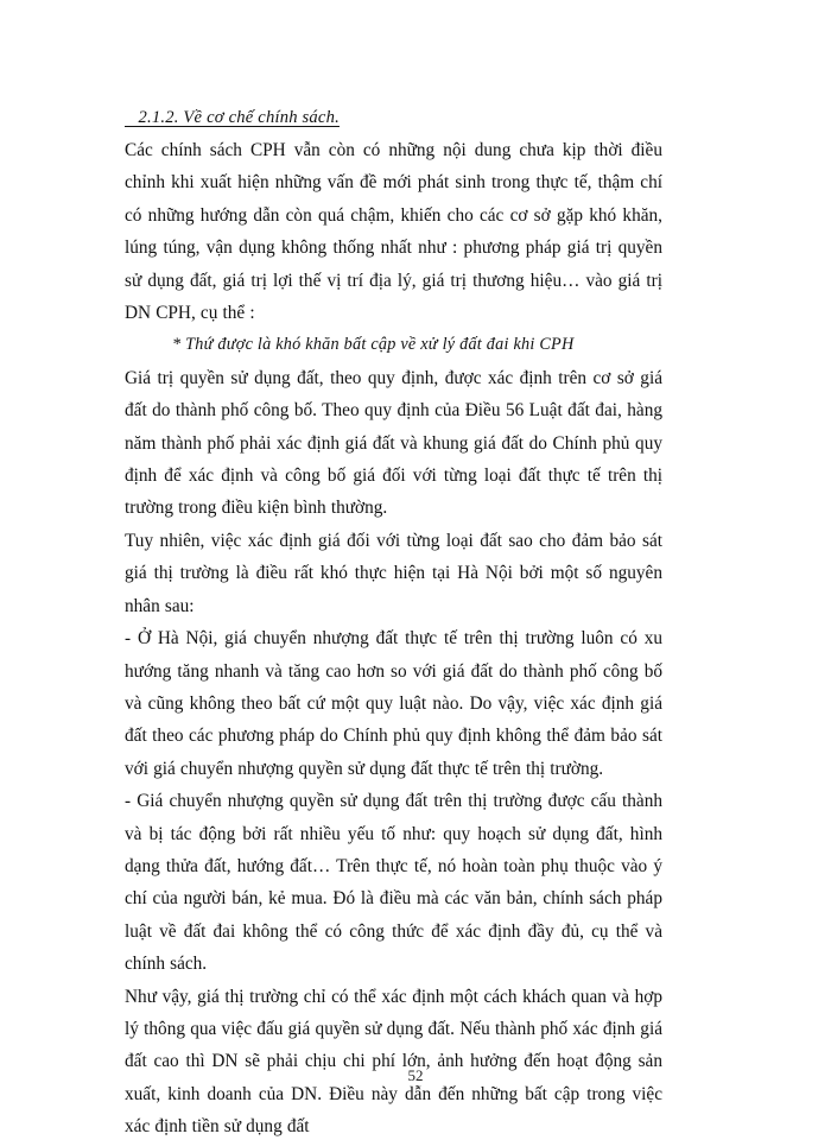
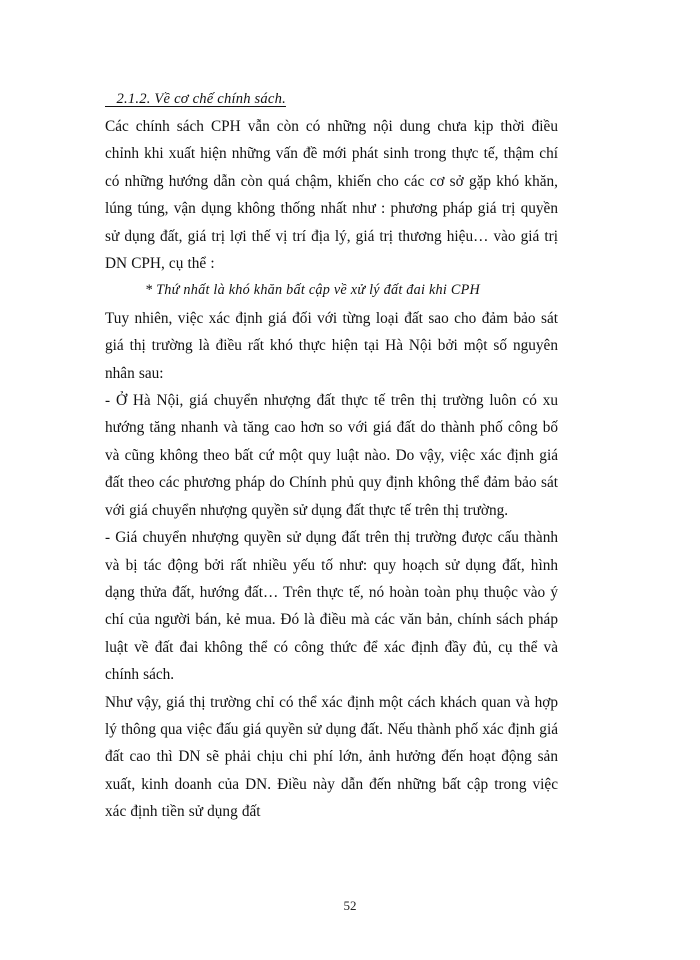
  2.1.2. Về cơ chế chính sách.
  Các chính sách CPH vẫn còn có những nội dung chưa kịp thời điều chỉnh khi xuất hiện những vấn đề mới phát sinh trong thực tế, thậm chí có những hướng dẫn còn quá chậm, khiến cho các cơ sở gặp khó khăn, lúng túng, vận dụng không thống nhất như : phương pháp giá trị quyền sử dụng đất, giá trị lợi thế vị trí địa lý, giá trị thương hiệu… vào giá trị DN CPH, cụ thể :
- * Thứ được là khó khăn bất cập về xử lý đất đai khi CPH
+ * Thứ nhất là khó khăn bất cập về xử lý đất đai khi CPH
- Giá trị quyền sử dụng đất, theo quy định, được xác định trên cơ sở giá đất do thành phố công bố. Theo quy định của Điều 56 Luật đất đai, hàng năm thành phố phải xác định giá đất và khung giá đất do Chính phủ quy định để xác định và công bố giá đối với từng loại đất thực tế trên thị trường trong điều kiện bình thường.
  Tuy nhiên, việc xác định giá đối với từng loại đất sao cho đảm bảo sát giá thị trường là điều rất khó thực hiện tại Hà Nội bởi một số nguyên nhân sau:
  - Ở Hà Nội, giá chuyển nhượng đất thực tế trên thị trường luôn có xu hướng tăng nhanh và tăng cao hơn so với giá đất do thành phố công bố và cũng không theo bất cứ một quy luật nào. Do vậy, việc xác định giá đất theo các phương pháp do Chính phủ quy định không thể đảm bảo sát với giá chuyển nhượng quyền sử dụng đất thực tế trên thị trường.
  - Giá chuyển nhượng quyền sử dụng đất trên thị trường được cấu thành và bị tác động bởi rất nhiều yếu tố như: quy hoạch sử dụng đất, hình dạng thửa đất, hướng đất… Trên thực tế, nó hoàn toàn phụ thuộc vào ý chí của người bán, kẻ mua. Đó là điều mà các văn bản, chính sách pháp luật về đất đai không thể có công thức để xác định đầy đủ, cụ thể và chính sách.
  Như vậy, giá thị trường chỉ có thể xác định một cách khách quan và hợp lý thông qua việc đấu giá quyền sử dụng đất. Nếu thành phố xác định giá đất cao thì DN sẽ phải chịu chi phí lớn, ảnh hưởng đến hoạt động sản xuất, kinh doanh của DN. Điều này dẫn đến những bất cập trong việc xác định tiền sử dụng đất
  52
